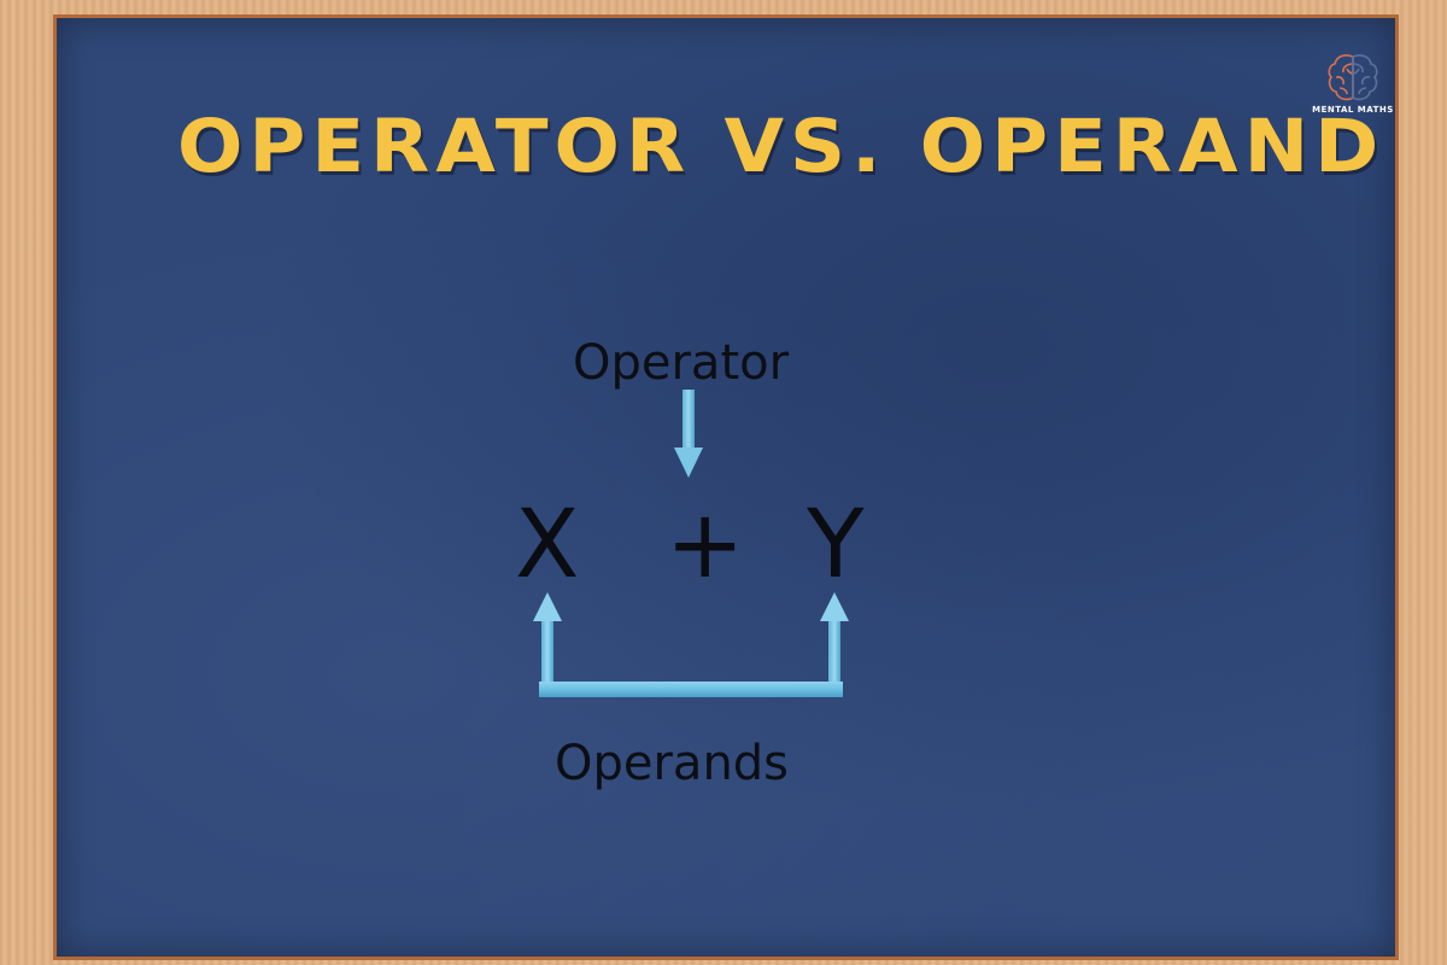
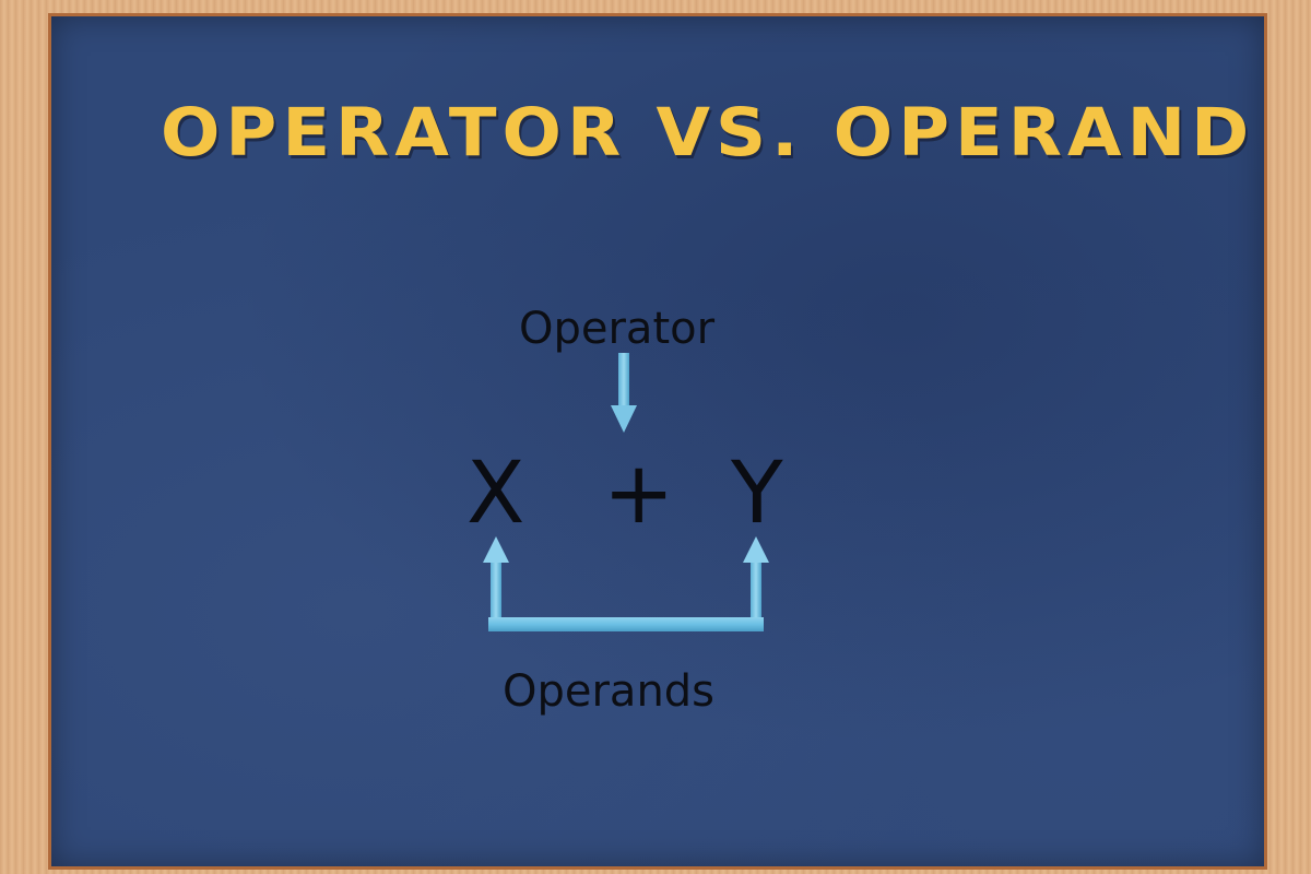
  OPERATOR VS. OPERA
- MENTAL MATHS
  Operator
  X
  +
  Y
  Operands
